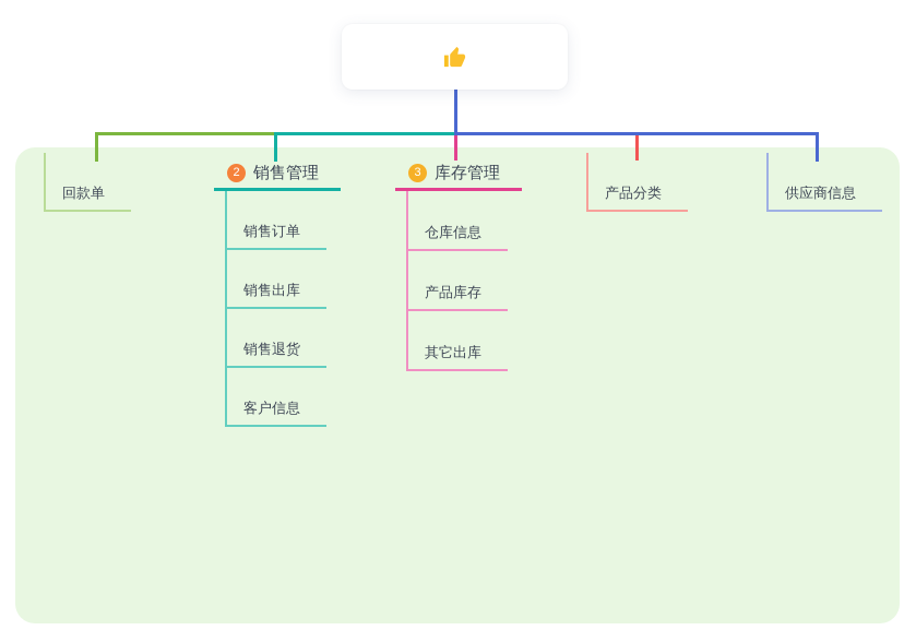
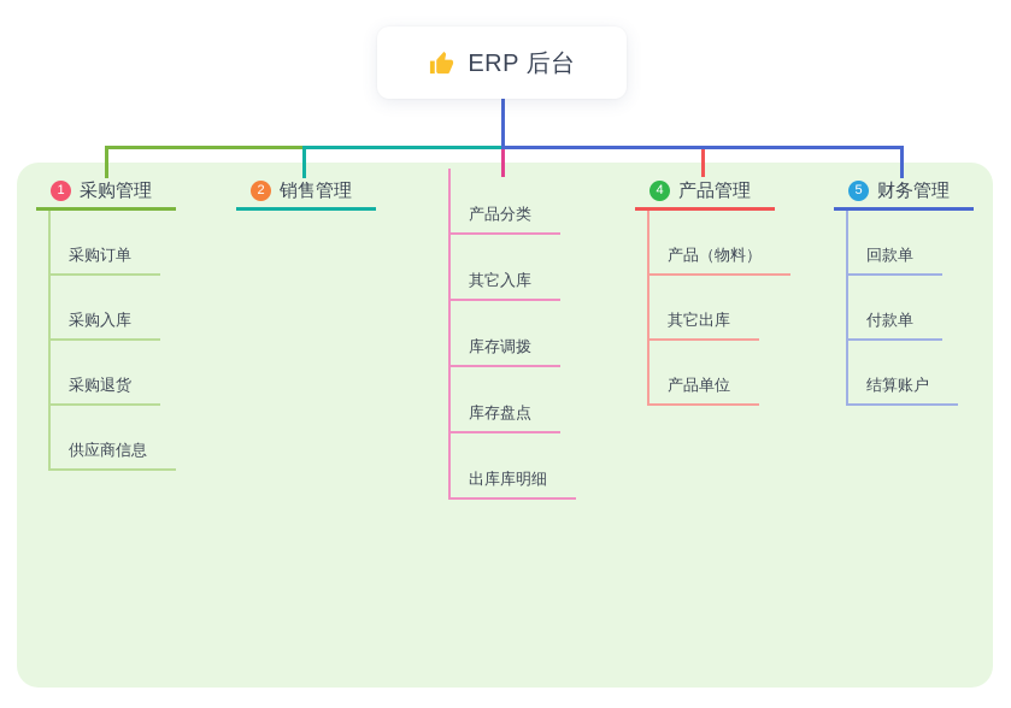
+ ERP 后台
+ 1
+ 采购管理
+ 采购订单
+ 采购入库
+ 采购退货
- 回款单
+ 供应商信息
  2
  销售管理
- 销售订单
- 销售出库
- 销售退货
- 客户信息
- 3
- 库存管理
- 仓库信息
- 产品库存
- 其它出库
+ 产品分类
+ 其它入库
+ 库存调拨
+ 库存盘点
+ 出库库明细
+ 4
+ 产品管理
+ 产品（物料）
- 产品分类
+ 其它出库
+ 产品单位
+ 5
+ 财务管理
- 供应商信息
+ 回款单
+ 付款单
+ 结算账户
